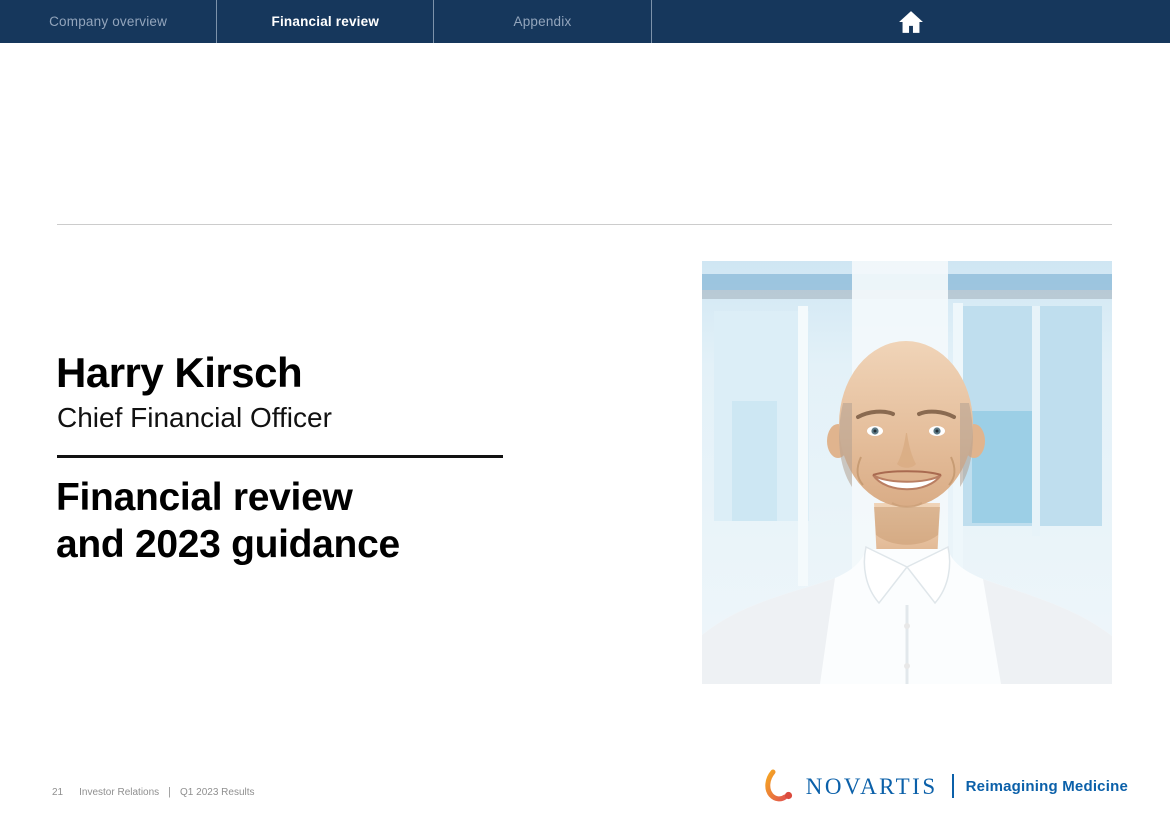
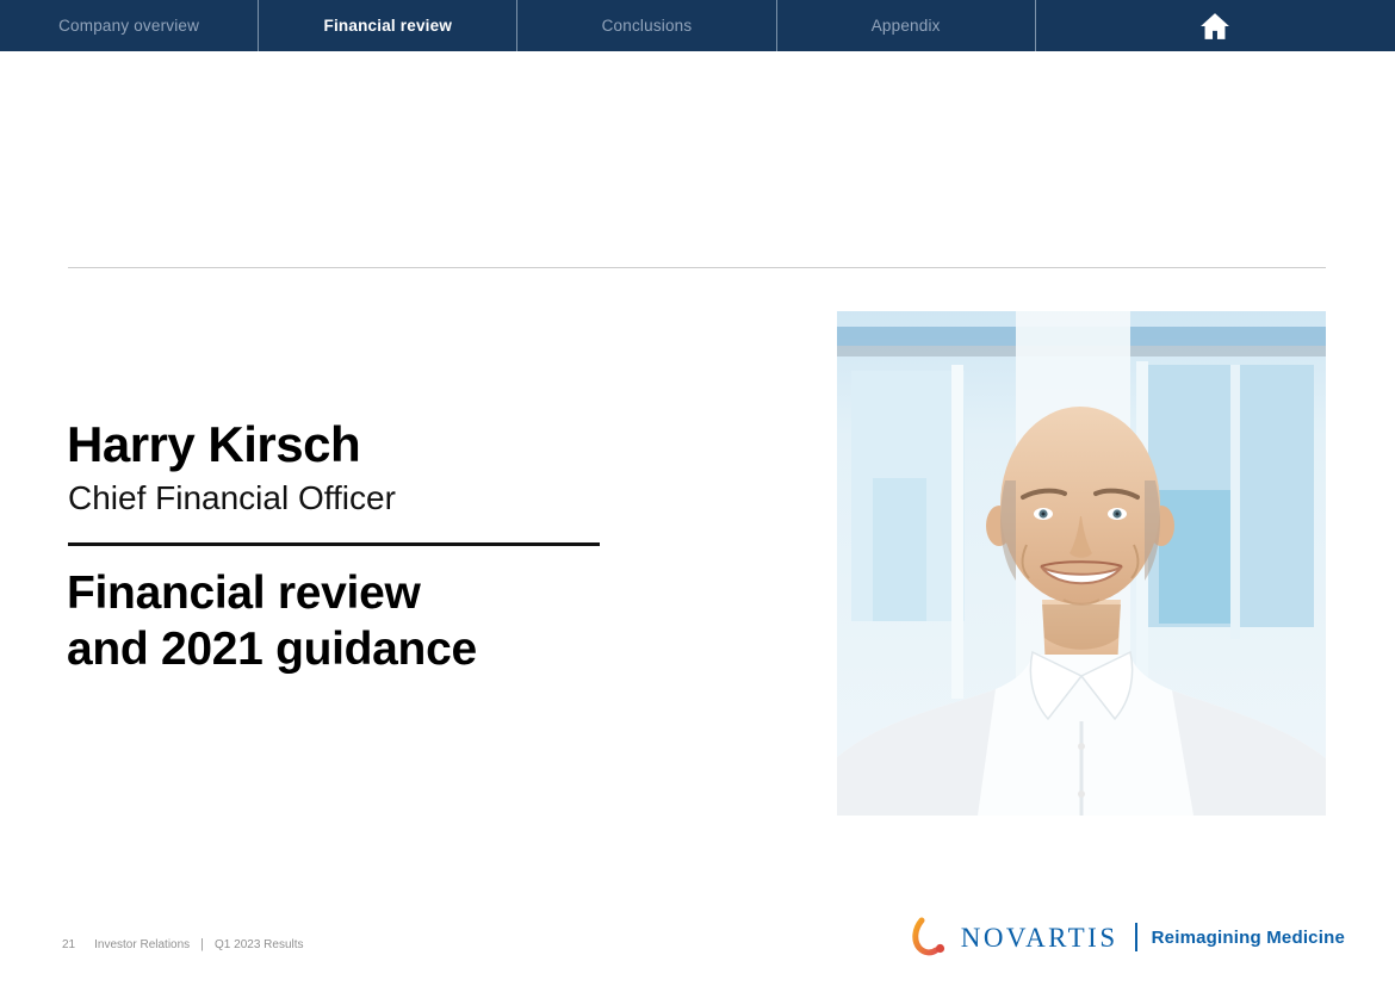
  Company overview
  Financial review
+ Conclusions
  Appendix
  Harry Kirsch
  Chief Financial Officer
  Financial review
- and 2023 guidance
+ and 2021 guidance
  21
  Investor Relations
  |
  Q1 2023 Results
  NOVARTIS
  Reimagining Medicine
